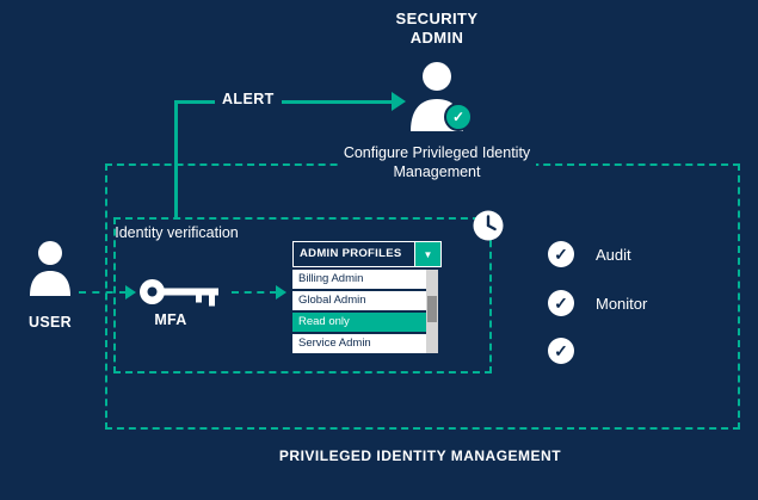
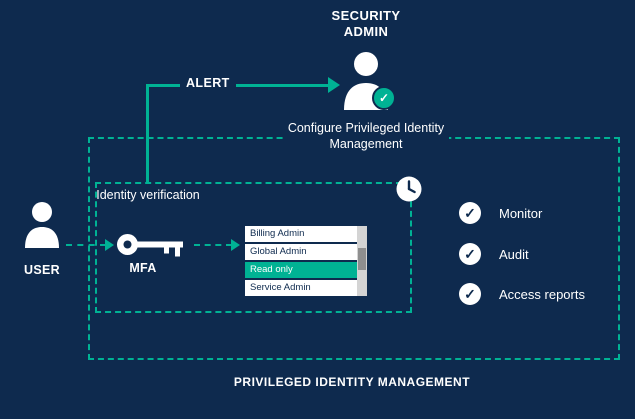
  PRIVILEGED IDENTITY MANAGEMENT
  ALERT
  SECURITY
  ADMIN
  ✓
  Configure Privileged Identity Management
  USER
  Identity verification
  MFA
- ADMIN PROFILES
- ▼
  Billing Admin
  Global Admin
  Read only
  Service Admin
  ✓
- Audit
+ Monitor
  ✓
- Monitor
+ Audit
  ✓
+ Access reports
